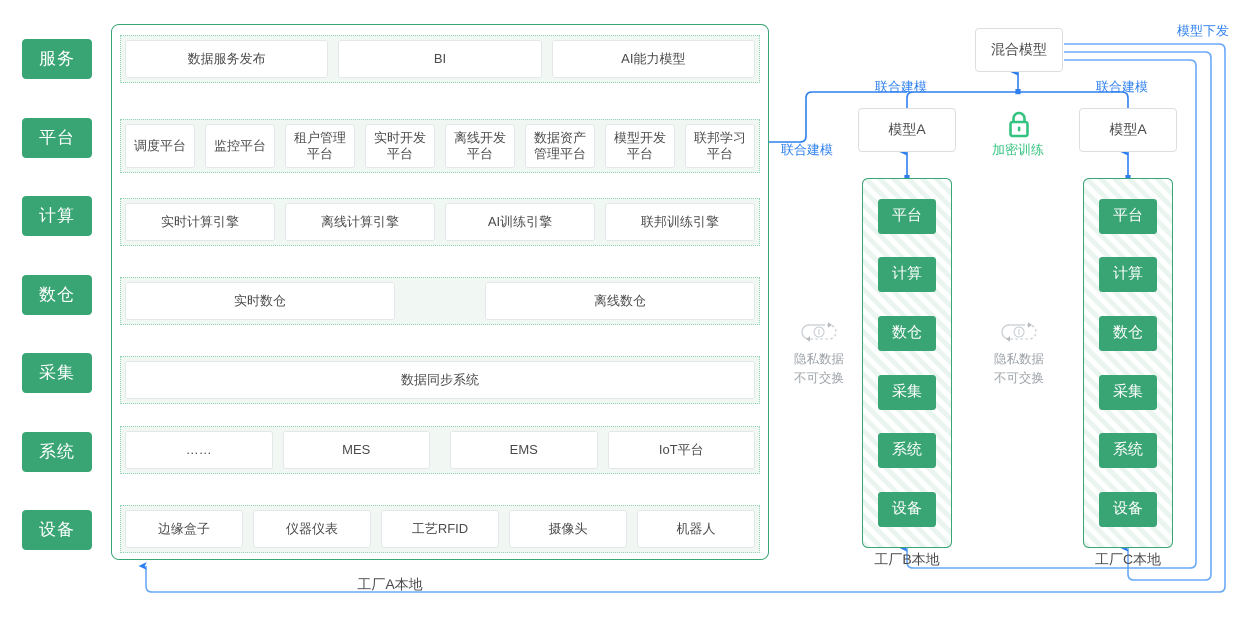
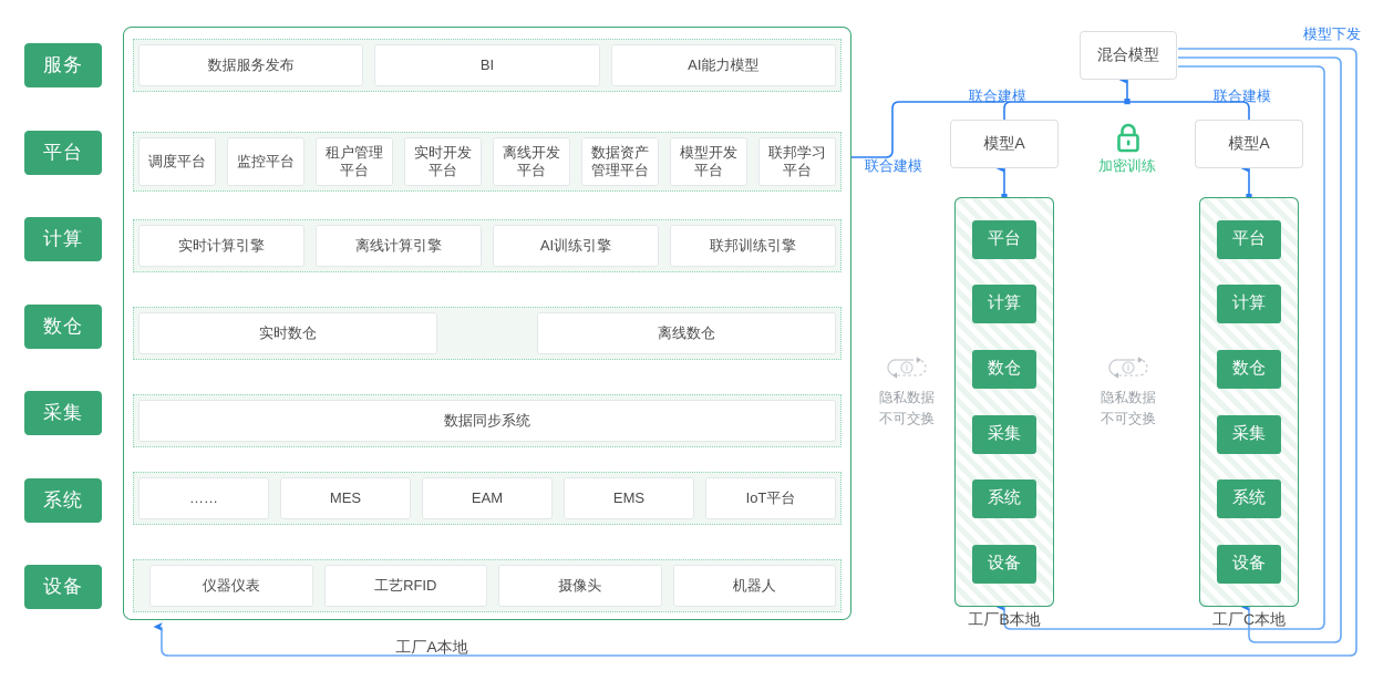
  服务
  平台
  计算
  数仓
  采集
  系统
  设备
  数据服务发布
  BI
  AI能力模型
  调度平台
  监控平台
  租户管理
  平台
  实时开发
  平台
  离线开发
  平台
  数据资产
  管理平台
  模型开发
  平台
  联邦学习
  平台
  实时计算引擎
  离线计算引擎
  AI训练引擎
  联邦训练引擎
  实时数仓
  离线数仓
  数据同步系统
  ……
  MES
+ EAM
  EMS
  IoT平台
- 边缘盒子
  仪器仪表
  工艺RFID
  摄像头
  机器人
  工厂A本地
  混合模型
  模型A
  模型A
  加密训练
  平台
  计算
  数仓
  采集
  系统
  设备
  工厂B本地
  平台
  计算
  数仓
  采集
  系统
  设备
  工厂C本地
  隐私数据
  不可交换
  隐私数据
  不可交换
  联合建模
  联合建模
  联合建模
  模型下发
